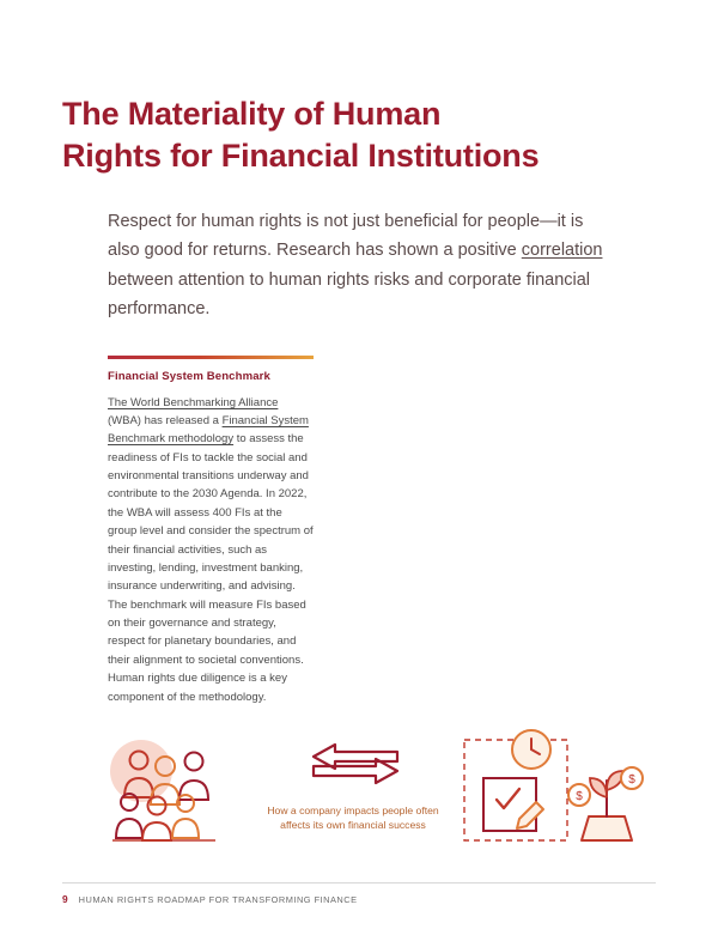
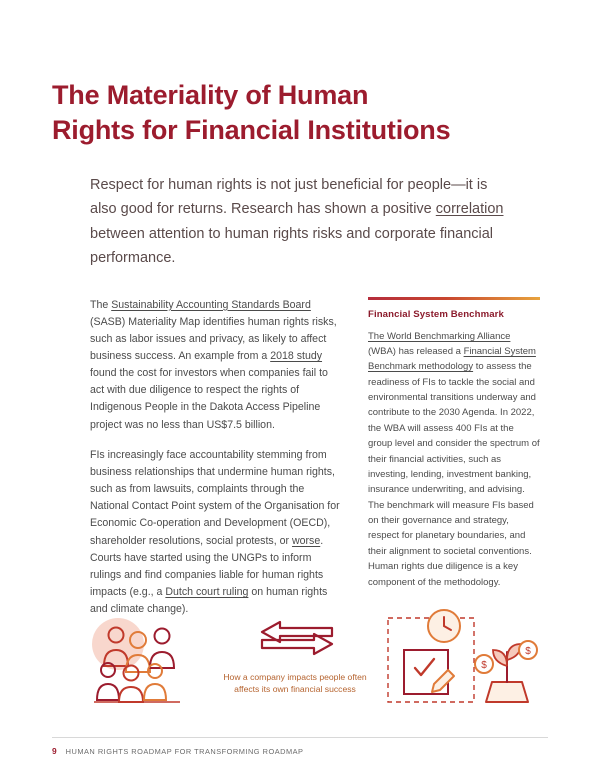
  The Materiality of Human
  Rights for Financial Institutions
  Respect for human rights is not just beneficial for people—it is also good for returns. Research has shown a positive correlation between attention to human rights risks and corporate financial performance.
+ The Sustainability Accounting Standards Board (SASB) Materiality Map identifies human rights risks, such as labor issues and privacy, as likely to affect business success. An example from a 2018 study found the cost for investors when companies fail to act with due diligence to respect the rights of Indigenous People in the Dakota Access Pipeline project was no less than US$7.5 billion.
+ FIs increasingly face accountability stemming from business relationships that undermine human rights, such as from lawsuits, complaints through the National Contact Point system of the Organisation for Economic Co-operation and Development (OECD), shareholder resolutions, social protests, or worse. Courts have started using the UNGPs to inform rulings and find companies liable for human rights impacts (e.g., a Dutch court ruling on human rights and climate change).
  Financial System Benchmark
  The World Benchmarking Alliance (WBA) has released a Financial System Benchmark methodology to assess the readiness of FIs to tackle the social and environmental transitions underway and contribute to the 2030 Agenda. In 2022, the WBA will assess 400 FIs at the group level and consider the spectrum of their financial activities, such as investing, lending, investment banking, insurance underwriting, and advising. The benchmark will measure FIs based on their governance and strategy, respect for planetary boundaries, and their alignment to societal conventions. Human rights due diligence is a key component of the methodology.
  How a company impacts people often affects its own financial success
  $
  $
  9
- HUMAN RIGHTS ROADMAP FOR TRANSFORMING FINANCE
+ HUMAN RIGHTS ROADMAP FOR TRANSFORMING ROADMAP
